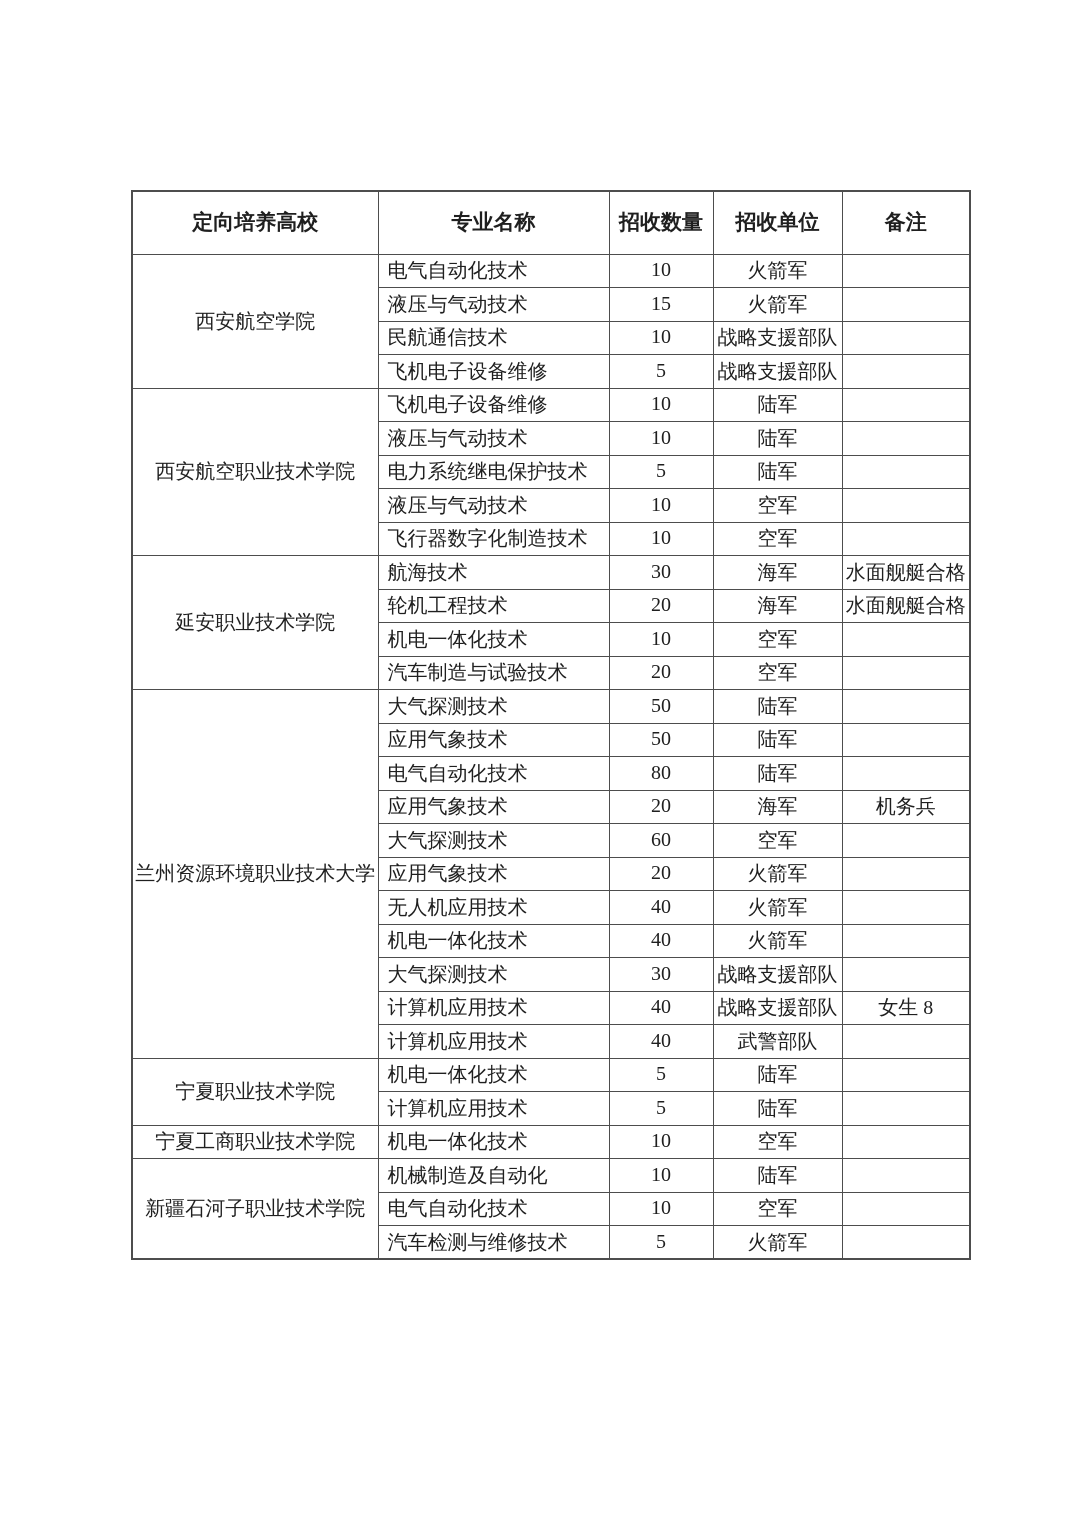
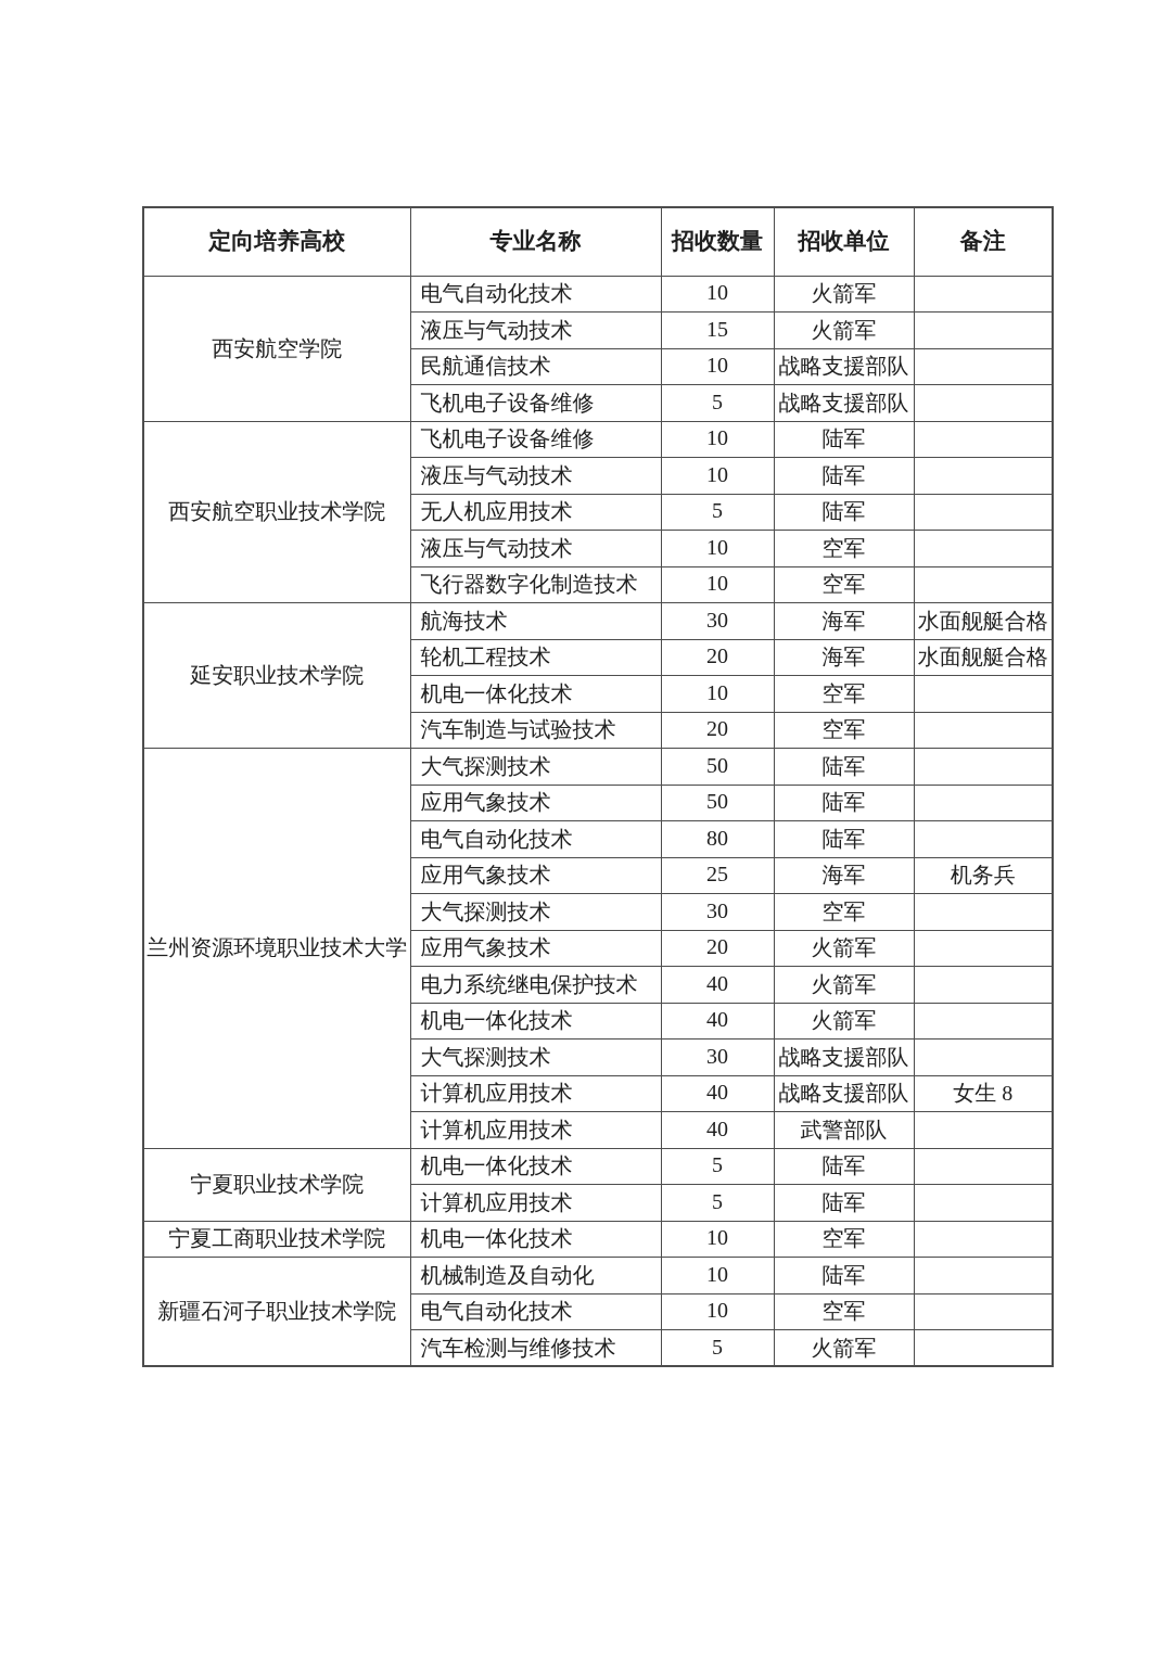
  定向培养高校	专业名称	招收数量	招收单位	备注
  西安航空学院	电气自动化技术	10	火箭军
  液压与气动技术	15	火箭军
  民航通信技术	10	战略支援部队
  飞机电子设备维修	5	战略支援部队
  西安航空职业技术学院	飞机电子设备维修	10	陆军
  液压与气动技术	10	陆军
- 电力系统继电保护技术	5	陆军
+ 无人机应用技术	5	陆军
  液压与气动技术	10	空军
  飞行器数字化制造技术	10	空军
  延安职业技术学院	航海技术	30	海军	水面舰艇合格
  轮机工程技术	20	海军	水面舰艇合格
  机电一体化技术	10	空军
  汽车制造与试验技术	20	空军
  兰州资源环境职业技术大学	大气探测技术	50	陆军
  应用气象技术	50	陆军
  电气自动化技术	80	陆军
- 应用气象技术	20	海军	机务兵
+ 应用气象技术	25	海军	机务兵
- 大气探测技术	60	空军
+ 大气探测技术	30	空军
  应用气象技术	20	火箭军
- 无人机应用技术	40	火箭军
+ 电力系统继电保护技术	40	火箭军
  机电一体化技术	40	火箭军
  大气探测技术	30	战略支援部队
  计算机应用技术	40	战略支援部队	女生 8
  计算机应用技术	40	武警部队
  宁夏职业技术学院	机电一体化技术	5	陆军
  计算机应用技术	5	陆军
  宁夏工商职业技术学院	机电一体化技术	10	空军
  新疆石河子职业技术学院	机械制造及自动化	10	陆军
  电气自动化技术	10	空军
  汽车检测与维修技术	5	火箭军
